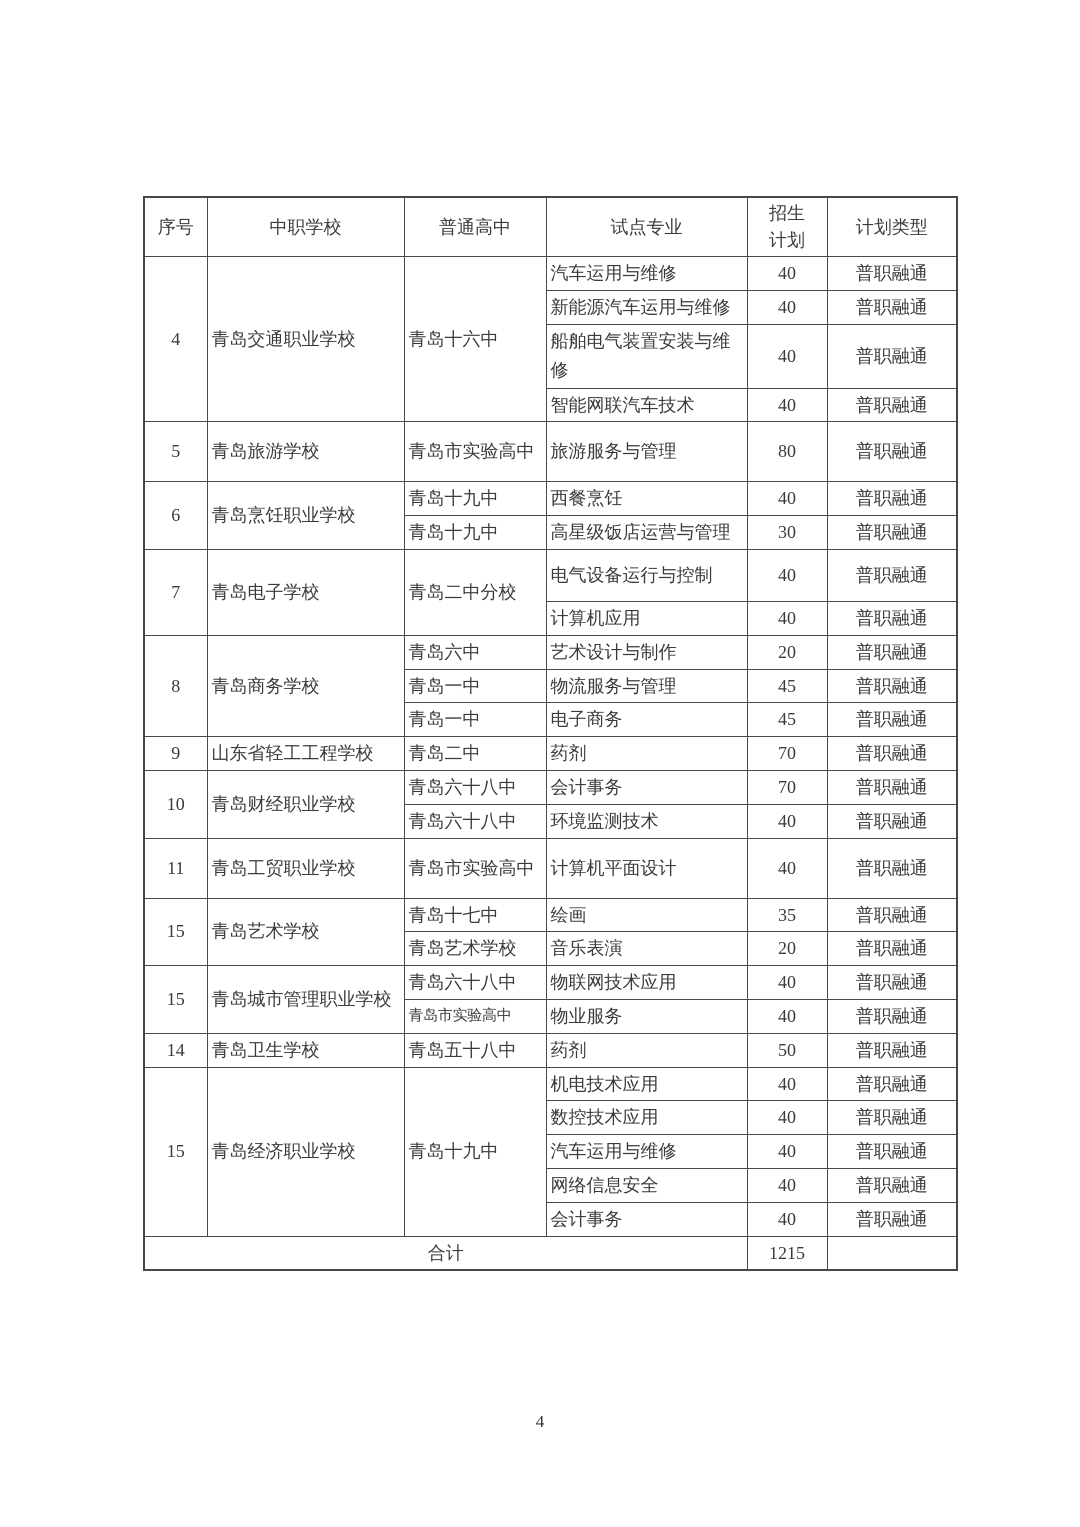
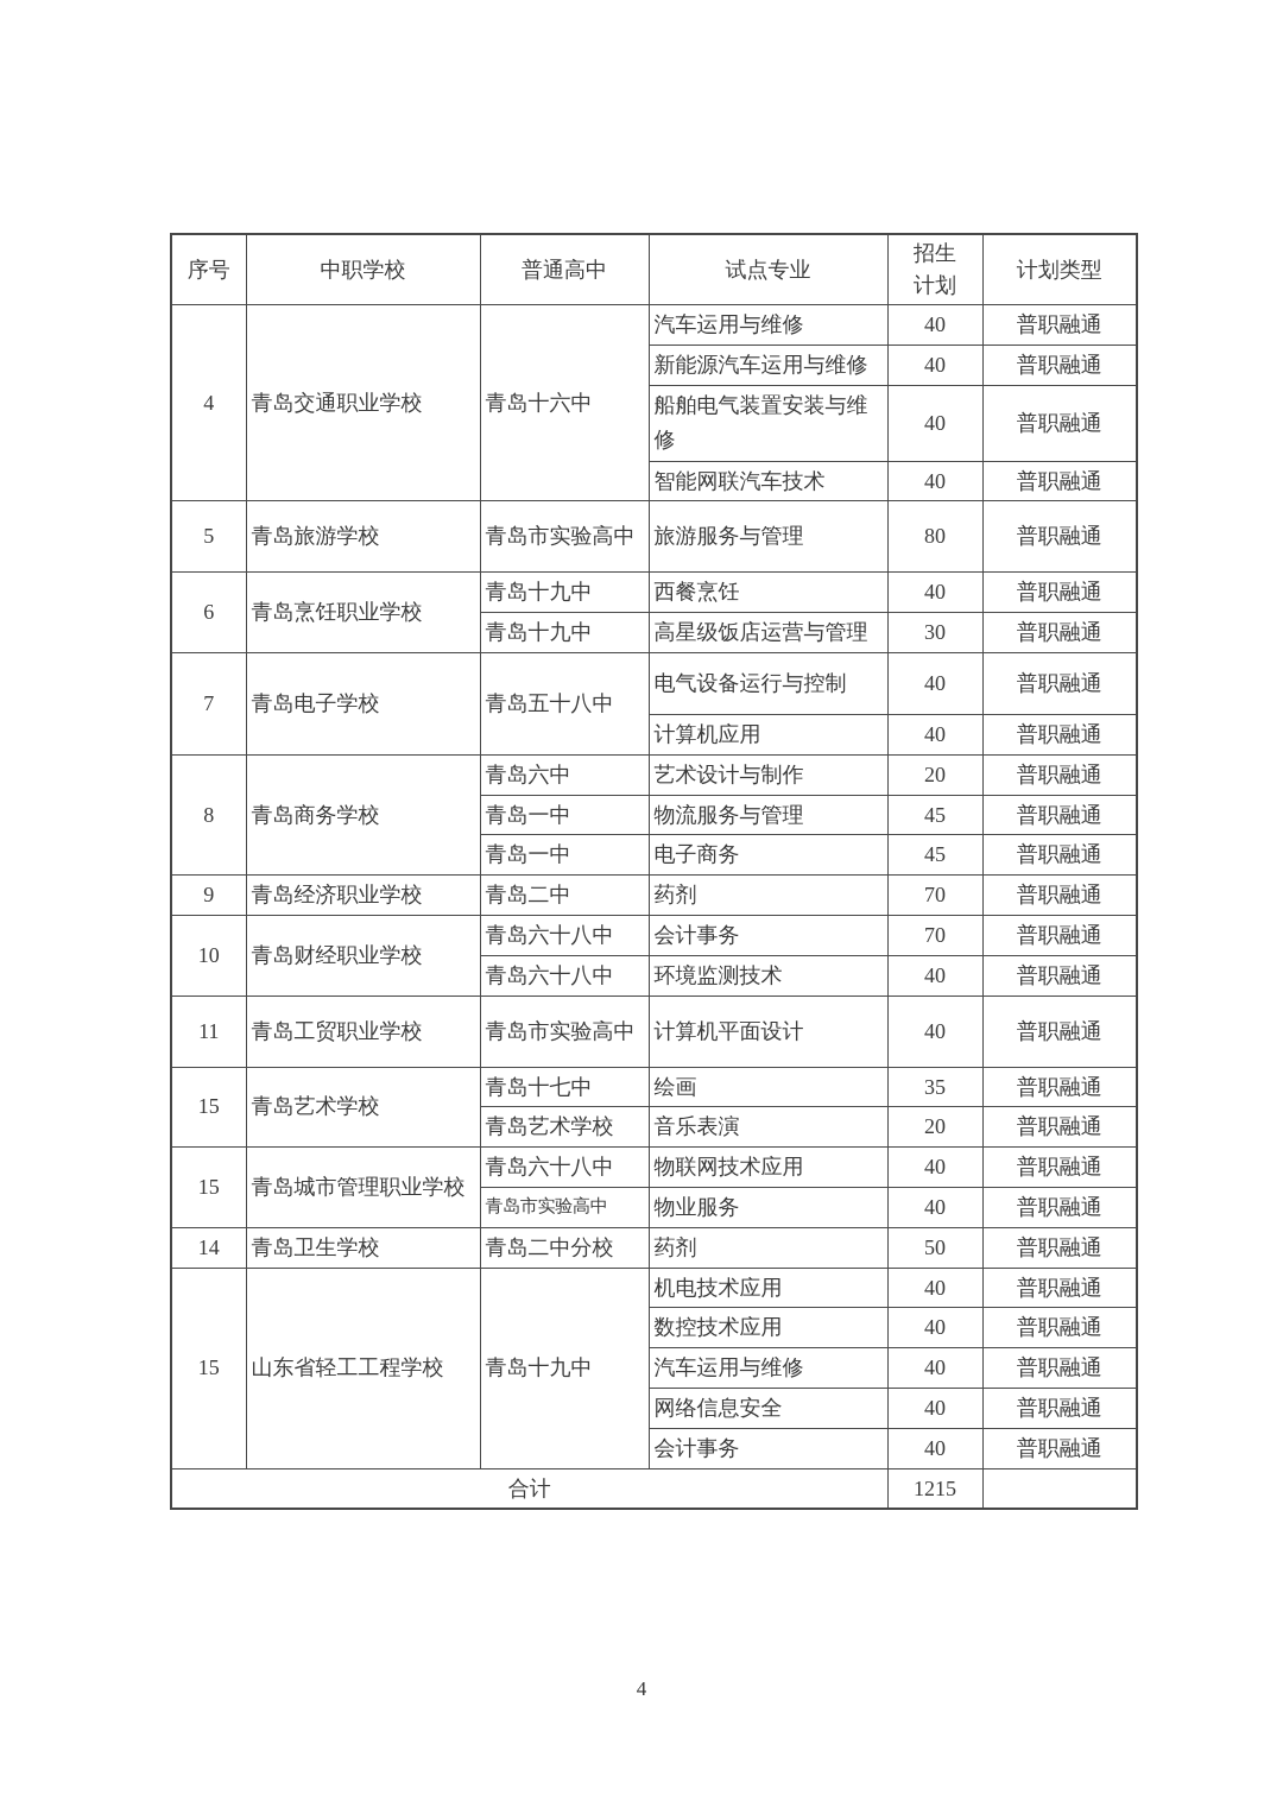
  序号	中职学校	普通高中	试点专业	招生计划	计划类型
  4	青岛交通职业学校	青岛十六中	汽车运用与维修	40	普职融通
  新能源汽车运用与维修	40	普职融通
  船舶电气装置安装与维修	40	普职融通
  智能网联汽车技术	40	普职融通
  5	青岛旅游学校	青岛市实验高中	旅游服务与管理	80	普职融通
  6	青岛烹饪职业学校	青岛十九中	西餐烹饪	40	普职融通
  青岛十九中	高星级饭店运营与管理	30	普职融通
- 7	青岛电子学校	青岛二中分校	电气设备运行与控制	40	普职融通
+ 7	青岛电子学校	青岛五十八中	电气设备运行与控制	40	普职融通
  计算机应用	40	普职融通
  8	青岛商务学校	青岛六中	艺术设计与制作	20	普职融通
  青岛一中	物流服务与管理	45	普职融通
  青岛一中	电子商务	45	普职融通
- 9	山东省轻工工程学校	青岛二中	药剂	70	普职融通
+ 9	青岛经济职业学校	青岛二中	药剂	70	普职融通
  10	青岛财经职业学校	青岛六十八中	会计事务	70	普职融通
  青岛六十八中	环境监测技术	40	普职融通
  11	青岛工贸职业学校	青岛市实验高中	计算机平面设计	40	普职融通
  15	青岛艺术学校	青岛十七中	绘画	35	普职融通
  青岛艺术学校	音乐表演	20	普职融通
  15	青岛城市管理职业学校	青岛六十八中	物联网技术应用	40	普职融通
  青岛市实验高中	物业服务	40	普职融通
- 14	青岛卫生学校	青岛五十八中	药剂	50	普职融通
+ 14	青岛卫生学校	青岛二中分校	药剂	50	普职融通
- 15	青岛经济职业学校	青岛十九中	机电技术应用	40	普职融通
+ 15	山东省轻工工程学校	青岛十九中	机电技术应用	40	普职融通
  数控技术应用	40	普职融通
  汽车运用与维修	40	普职融通
  网络信息安全	40	普职融通
  会计事务	40	普职融通
  合计	1215
  4
